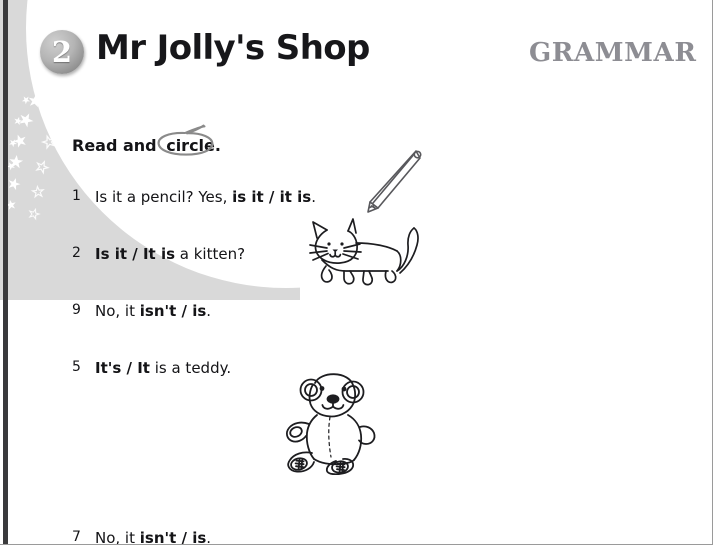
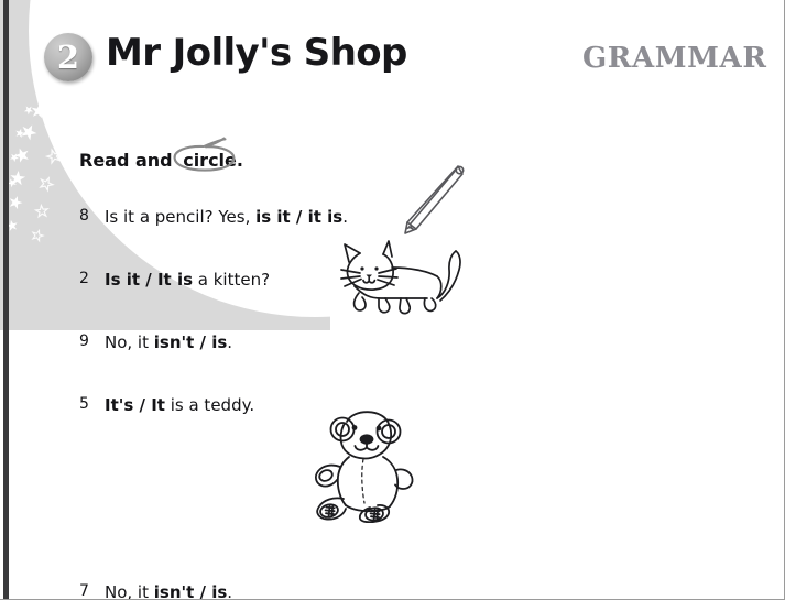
  2
  Mr Jolly's Shop
  GRAMMAR
  Read and circle.
- 1
+ 8
  Is it a pencil? Yes, is it / it is.
  2
  Is it / It is a kitten?
  9
  No, it isn't / is.
  5
  It's / It is a teddy.
  7
  No, it isn't / is.
